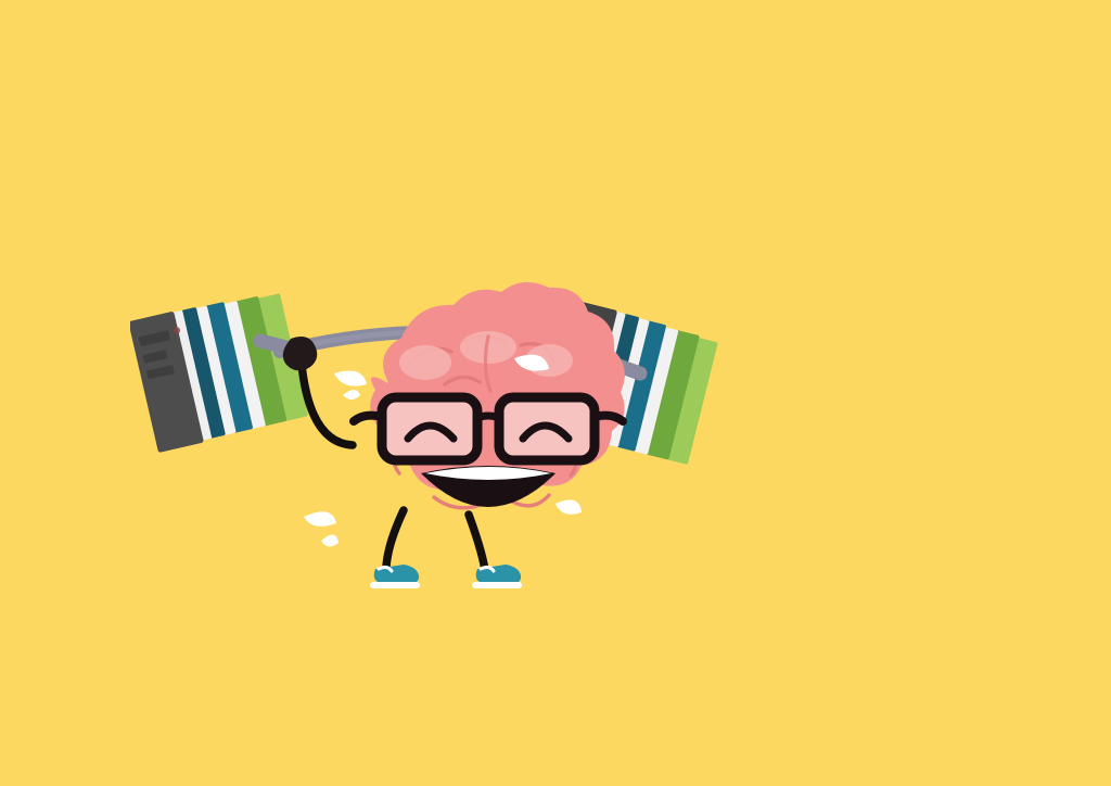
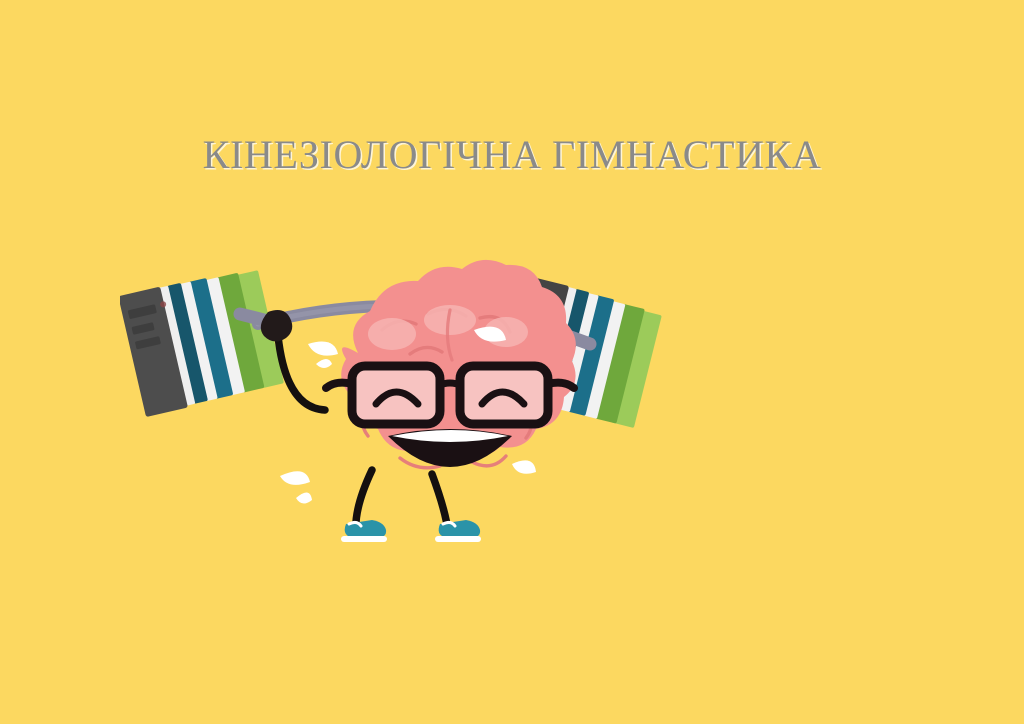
+ КІНЕЗІОЛОГІЧНА ГІМНАСТИКА
